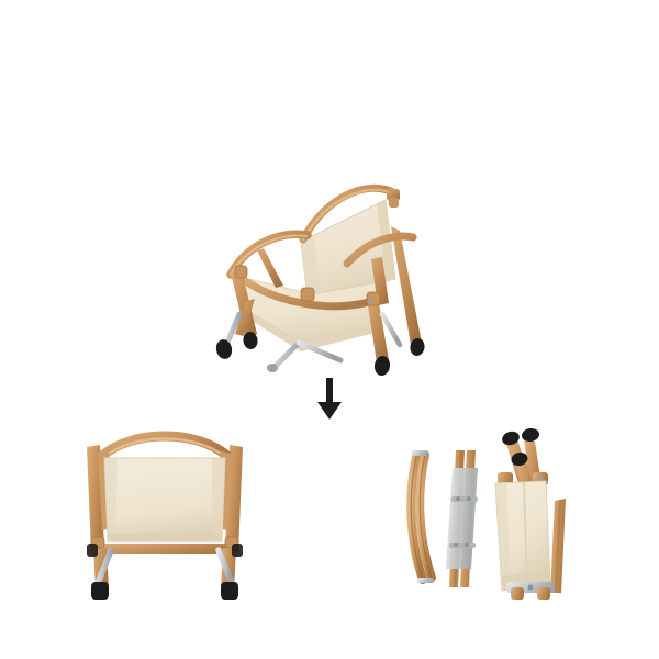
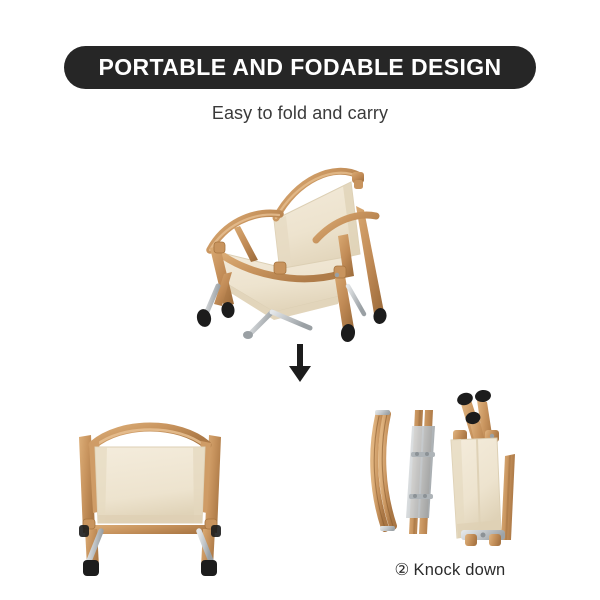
+ PORTABLE AND FODABLE DESIGN
+ Easy to fold and carry
+ ② Knock down
